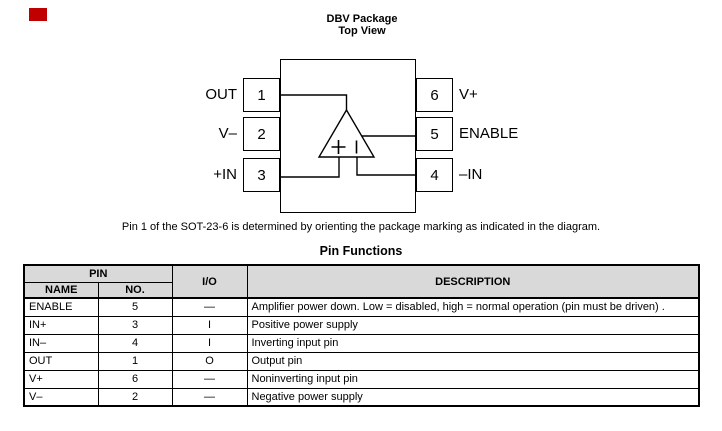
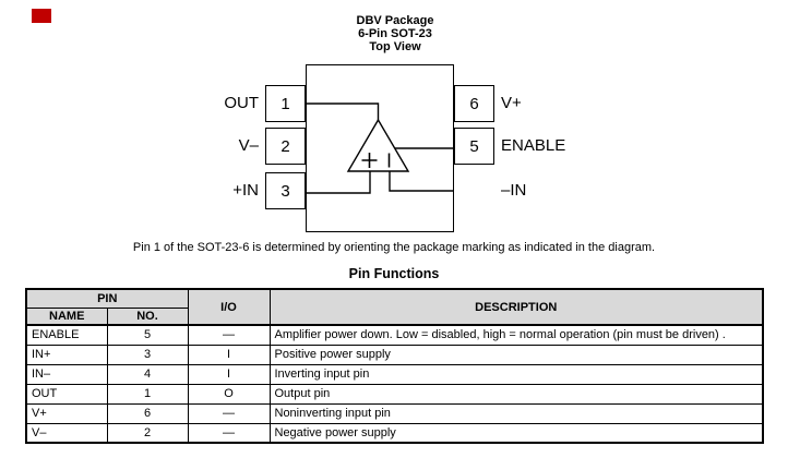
  DBV Package
+ 6-Pin SOT-23
  Top View
  1
  2
  3
  6
  5
- 4
  OUT
  V–
  +IN
  V+
  ENABLE
  –IN
  Pin 1 of the SOT-23-6 is determined by orienting the package marking as indicated in the diagram.
  Pin Functions
  PIN	I/O	DESCRIPTION
  NAME	NO.
  ENABLE	5	—	Amplifier power down. Low = disabled, high = normal operation (pin must be driven) .
  IN+	3	I	Positive power supply
  IN–	4	I	Inverting input pin
  OUT	1	O	Output pin
  V+	6	—	Noninverting input pin
  V–	2	—	Negative power supply
